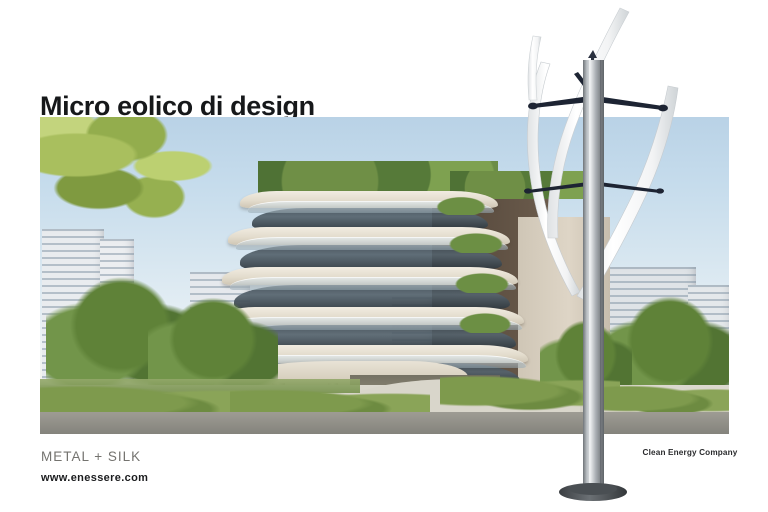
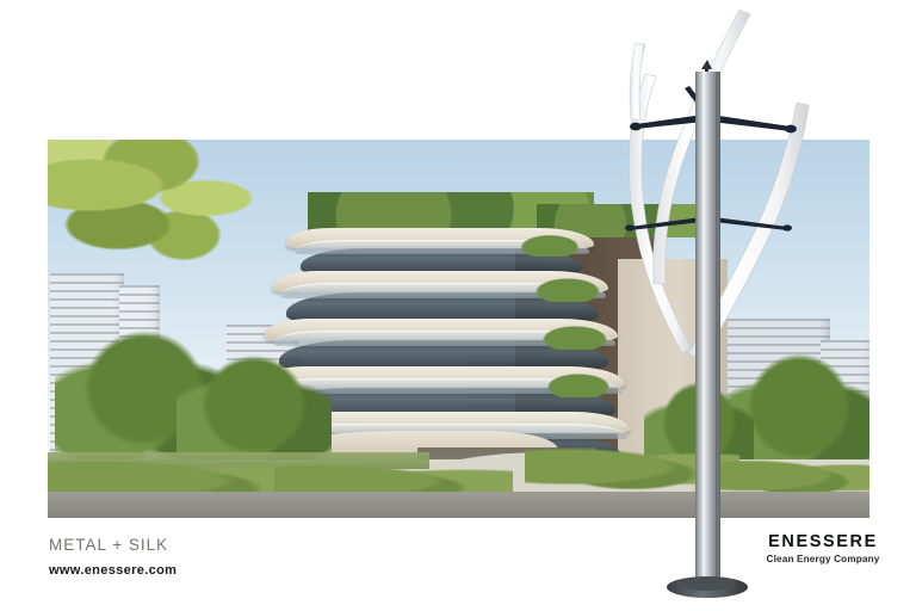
- Micro eolico di design
  METAL + SILK
  www.enessere.com
+ ENESSERE
  Clean Energy Company
